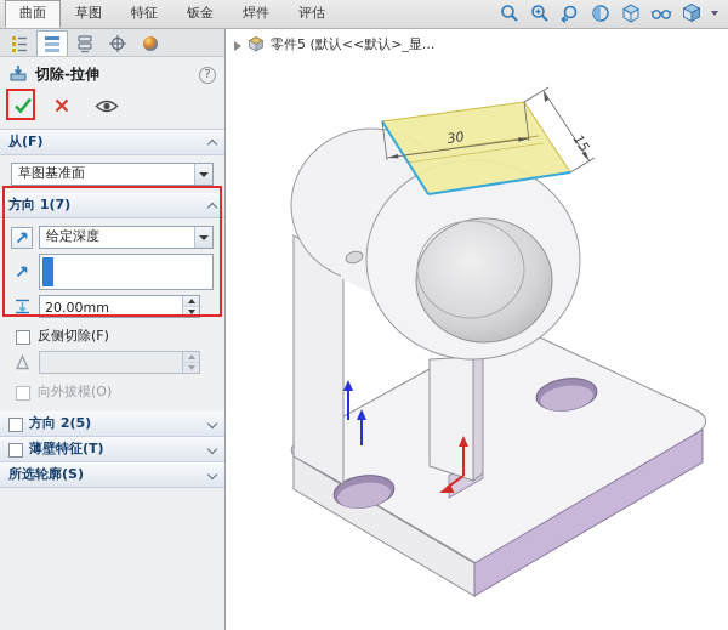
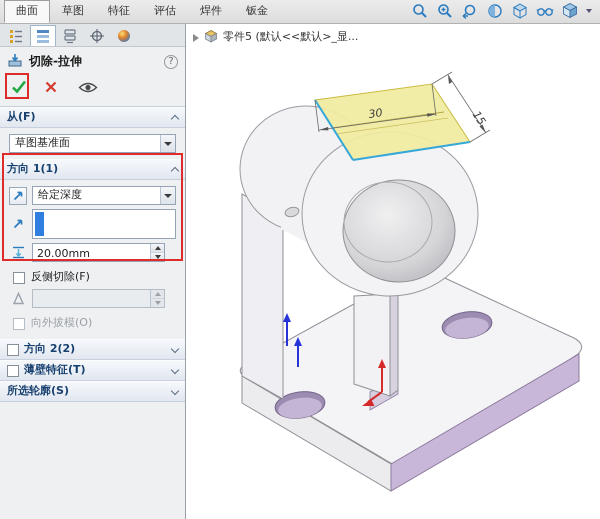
  曲面
  草图
  特征
- 钣金
+ 评估
  焊件
- 评估
+ 钣金
  切除-拉伸
  ?
  从(F)
  草图基准面
- 方向 1(7)
+ 方向 1(1)
  给定深度
  20.00mm
  反侧切除(F)
  向外拔模(O)
- 方向 2(5)
+ 方向 2(2)
  薄壁特征(T)
  所选轮廓(S)
  零件5 (默认<<默认>_显...
